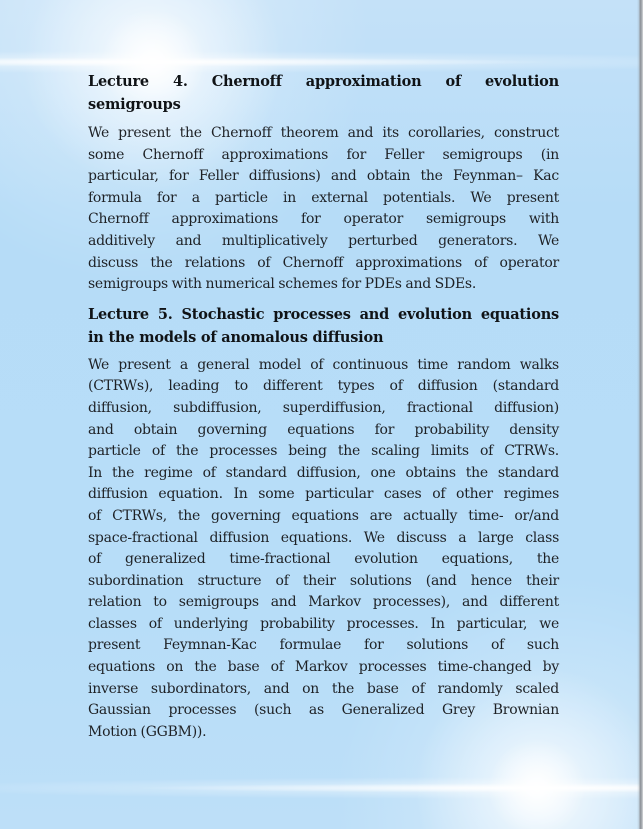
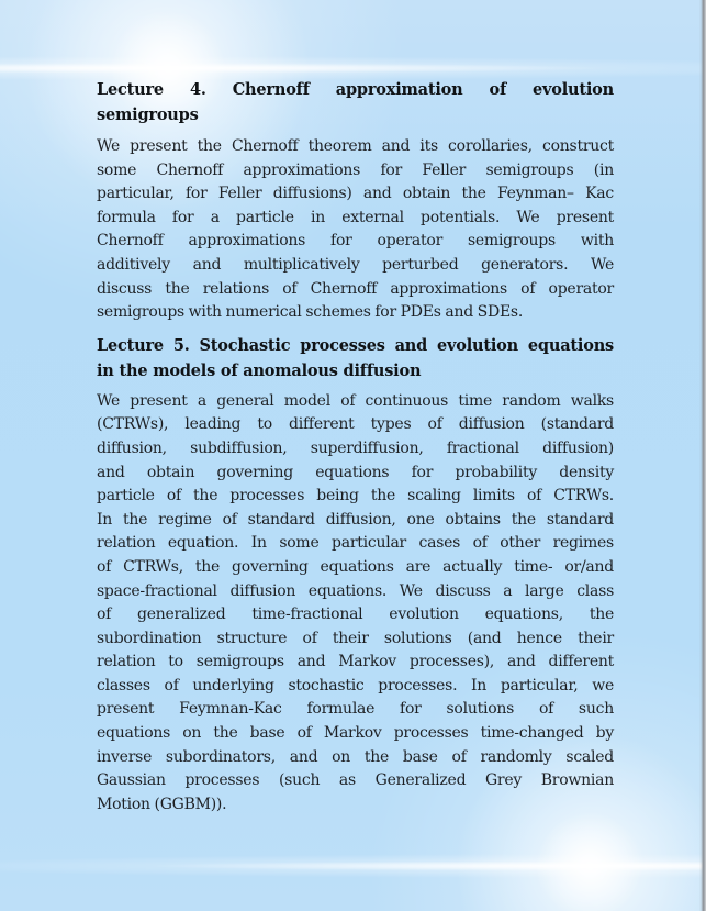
  Lecture 4. Chernoff approximation of evolution
  semigroups
  We present the Chernoff theorem and its corollaries, construct
  some Chernoff approximations for Feller semigroups (in
  particular, for Feller diffusions) and obtain the Feynman– Kac
  formula for a particle in external potentials. We present
  Chernoff approximations for operator semigroups with
  additively and multiplicatively perturbed generators. We
  discuss the relations of Chernoff approximations of operator
  semigroups with numerical schemes for PDEs and SDEs.
  Lecture 5. Stochastic processes and evolution equations
  in the models of anomalous diffusion
  We present a general model of continuous time random walks
  (CTRWs), leading to different types of diffusion (standard
  diffusion, subdiffusion, superdiffusion, fractional diffusion)
  and obtain governing equations for probability density
  particle of the processes being the scaling limits of CTRWs.
  In the regime of standard diffusion, one obtains the standard
- diffusion equation. In some particular cases of other regimes
+ relation equation. In some particular cases of other regimes
  of CTRWs, the governing equations are actually time- or/and
  space-fractional diffusion equations. We discuss a large class
  of generalized time-fractional evolution equations, the
  subordination structure of their solutions (and hence their
  relation to semigroups and Markov processes), and different
- classes of underlying probability processes. In particular, we
+ classes of underlying stochastic processes. In particular, we
  present Feymnan-Kac formulae for solutions of such
  equations on the base of Markov processes time-changed by
  inverse subordinators, and on the base of randomly scaled
  Gaussian processes (such as Generalized Grey Brownian
  Motion (GGBM)).
